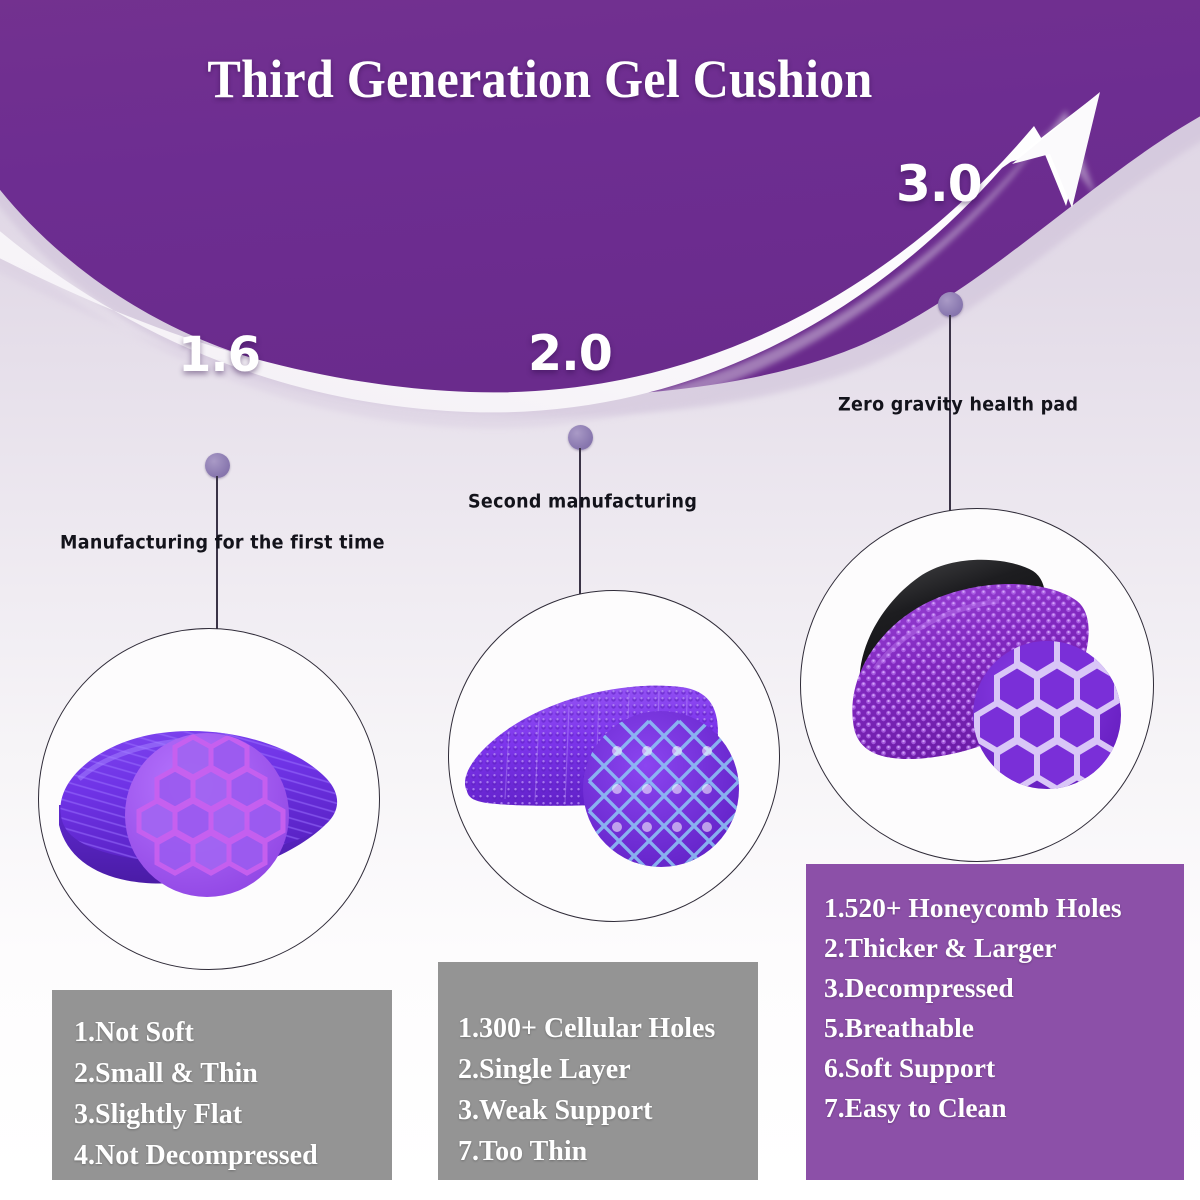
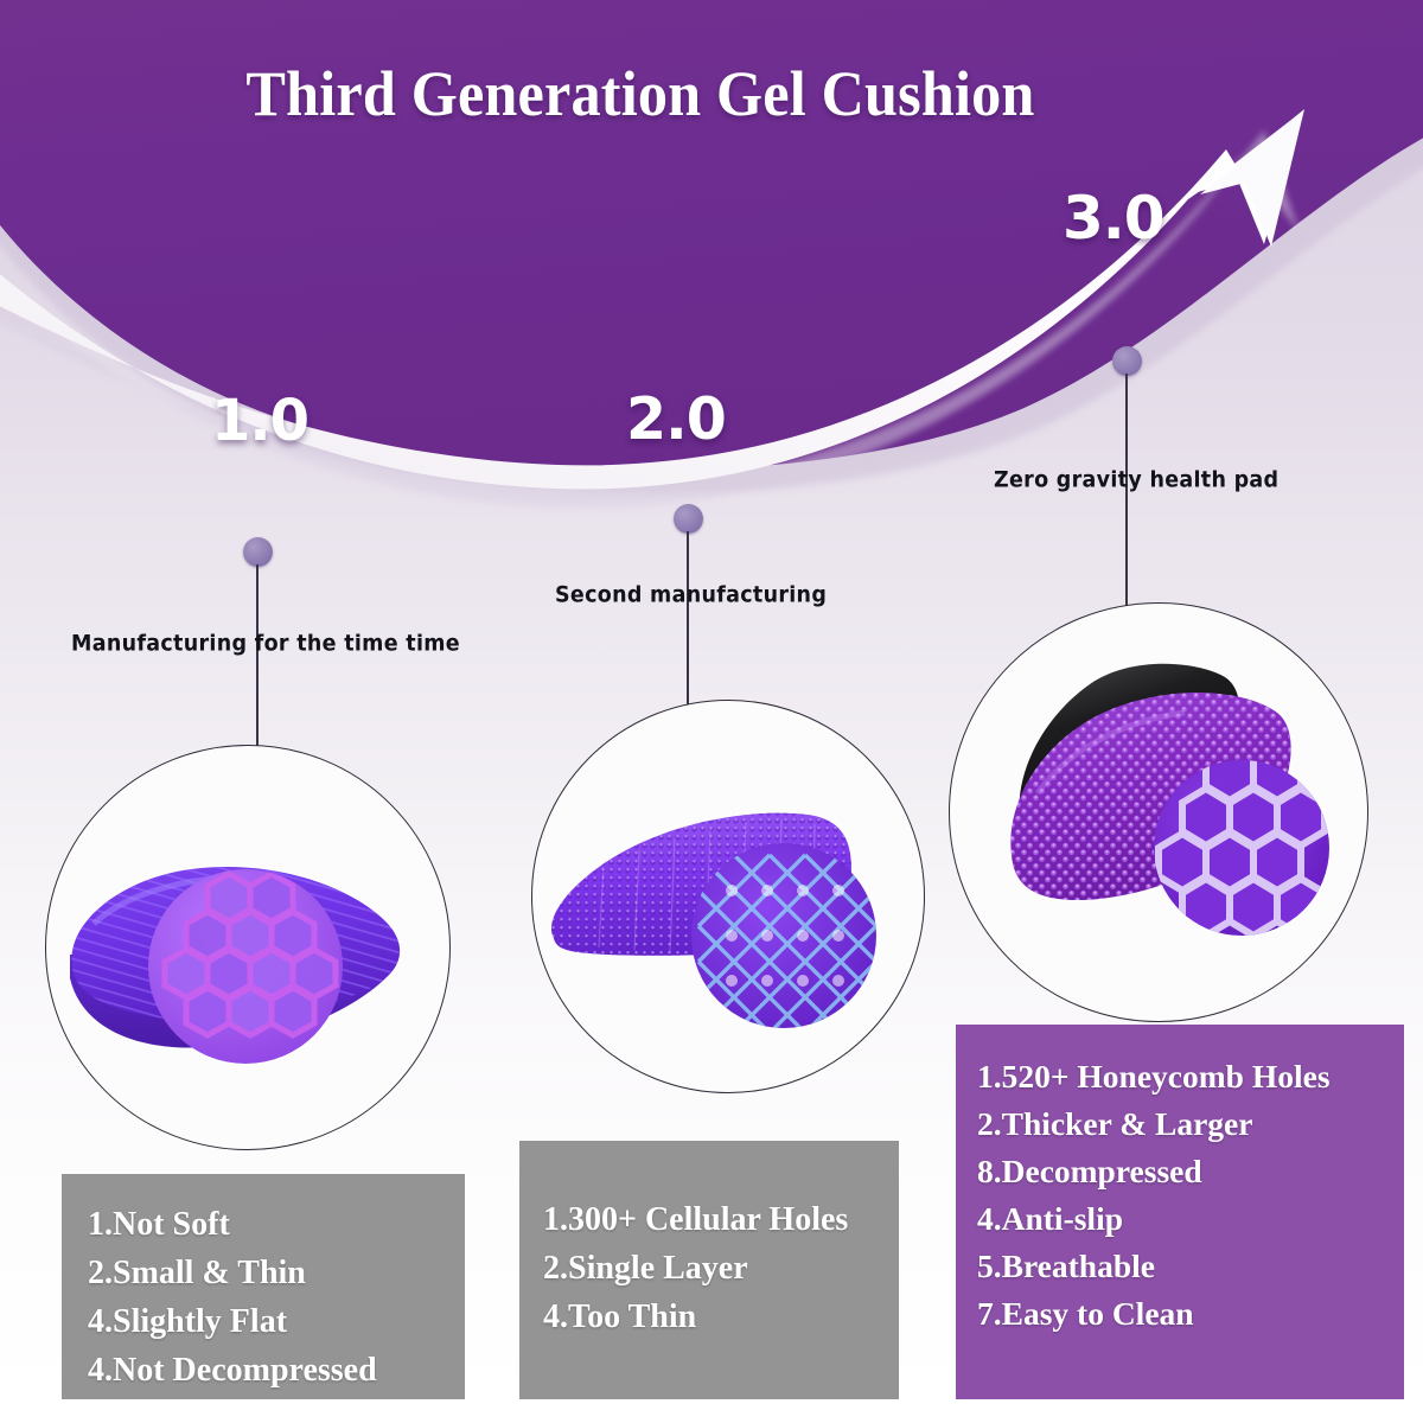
  Third Generation Gel Cushion
- 1.6
+ 1.0
  2.0
  3.0
- Manufacturing for the first time
+ Manufacturing for the time time
  Second manufacturing
  Zero gravity health pad
  1.Not Soft
  2.Small & Thin
- 3.Slightly Flat
+ 4.Slightly Flat
  4.Not Decompressed
  1.300+ Cellular Holes
  2.Single Layer
- 3.Weak Support
- 7.Too Thin
+ 4.Too Thin
  1.520+ Honeycomb Holes
  2.Thicker & Larger
- 3.Decompressed
+ 8.Decompressed
+ 4.Anti-slip
  5.Breathable
- 6.Soft Support
  7.Easy to Clean
